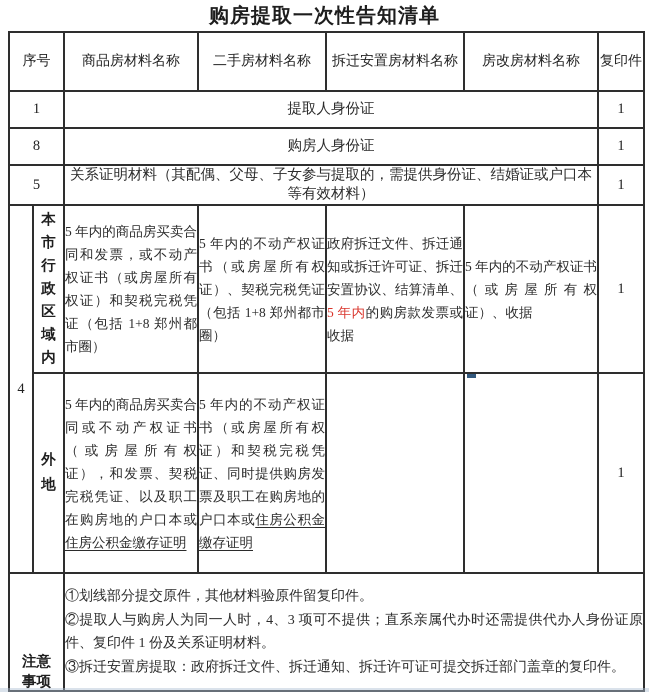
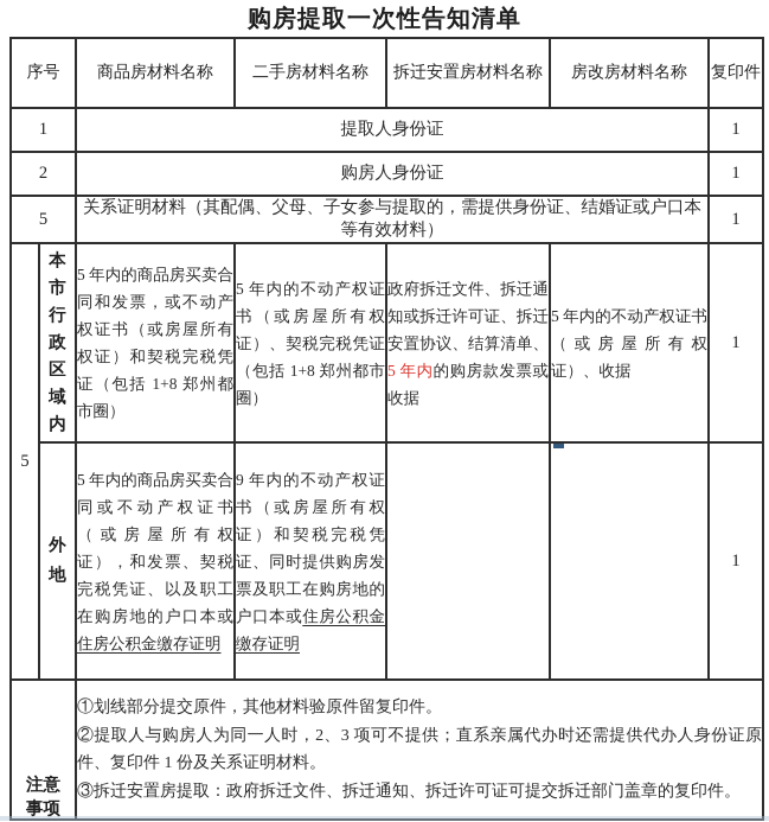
  购房提取一次性告知清单
  序号	商品房材料名称	二手房材料名称	拆迁安置房材料名称	房改房材料名称	复印件
  1	提取人身份证	1
- 8	购房人身份证	1
+ 2	购房人身份证	1
  5	关系证明材料（其配偶、父母、子女参与提取的，需提供身份证、结婚证或户口本等有效材料）	1
- 4	本市行政区域内	5 年内的商品房买卖合同和发票，或不动产权证书（或房屋所有权证）和契税完税凭证（包括 1+8 郑州都市圈）	5 年内的不动产权证书（或房屋所有权证）、契税完税凭证（包括 1+8 郑州都市圈）	政府拆迁文件、拆迁通知或拆迁许可证、拆迁安置协议、结算清单、5 年内的购房款发票或收据	5 年内的不动产权证书（或房屋所有权证）、收据	1
+ 5	本市行政区域内	5 年内的商品房买卖合同和发票，或不动产权证书（或房屋所有权证）和契税完税凭证（包括 1+8 郑州都市圈）	5 年内的不动产权证书（或房屋所有权证）、契税完税凭证（包括 1+8 郑州都市圈）	政府拆迁文件、拆迁通知或拆迁许可证、拆迁安置协议、结算清单、5 年内的购房款发票或收据	5 年内的不动产权证书（或房屋所有权证）、收据	1
- 外地	5 年内的商品房买卖合同或不动产权证书（或房屋所有权证），和发票、契税完税凭证、以及职工在购房地的户口本或住房公积金缴存证明	5 年内的不动产权证书（或房屋所有权证）和契税完税凭证、同时提供购房发票及职工在购房地的户口本或住房公积金缴存证明			1
+ 外地	5 年内的商品房买卖合同或不动产权证书（或房屋所有权证），和发票、契税完税凭证、以及职工在购房地的户口本或住房公积金缴存证明	9 年内的不动产权证书（或房屋所有权证）和契税完税凭证、同时提供购房发票及职工在购房地的户口本或住房公积金缴存证明			1
- 注意事项	①划线部分提交原件，其他材料验原件留复印件。 ②提取人与购房人为同一人时，4、3 项可不提供；直系亲属代办时还需提供代办人身份证原件、复印件 1 份及关系证明材料。 ③拆迁安置房提取：政府拆迁文件、拆迁通知、拆迁许可证可提交拆迁部门盖章的复印件。
+ 注意事项	①划线部分提交原件，其他材料验原件留复印件。 ②提取人与购房人为同一人时，2、3 项可不提供；直系亲属代办时还需提供代办人身份证原件、复印件 1 份及关系证明材料。 ③拆迁安置房提取：政府拆迁文件、拆迁通知、拆迁许可证可提交拆迁部门盖章的复印件。
